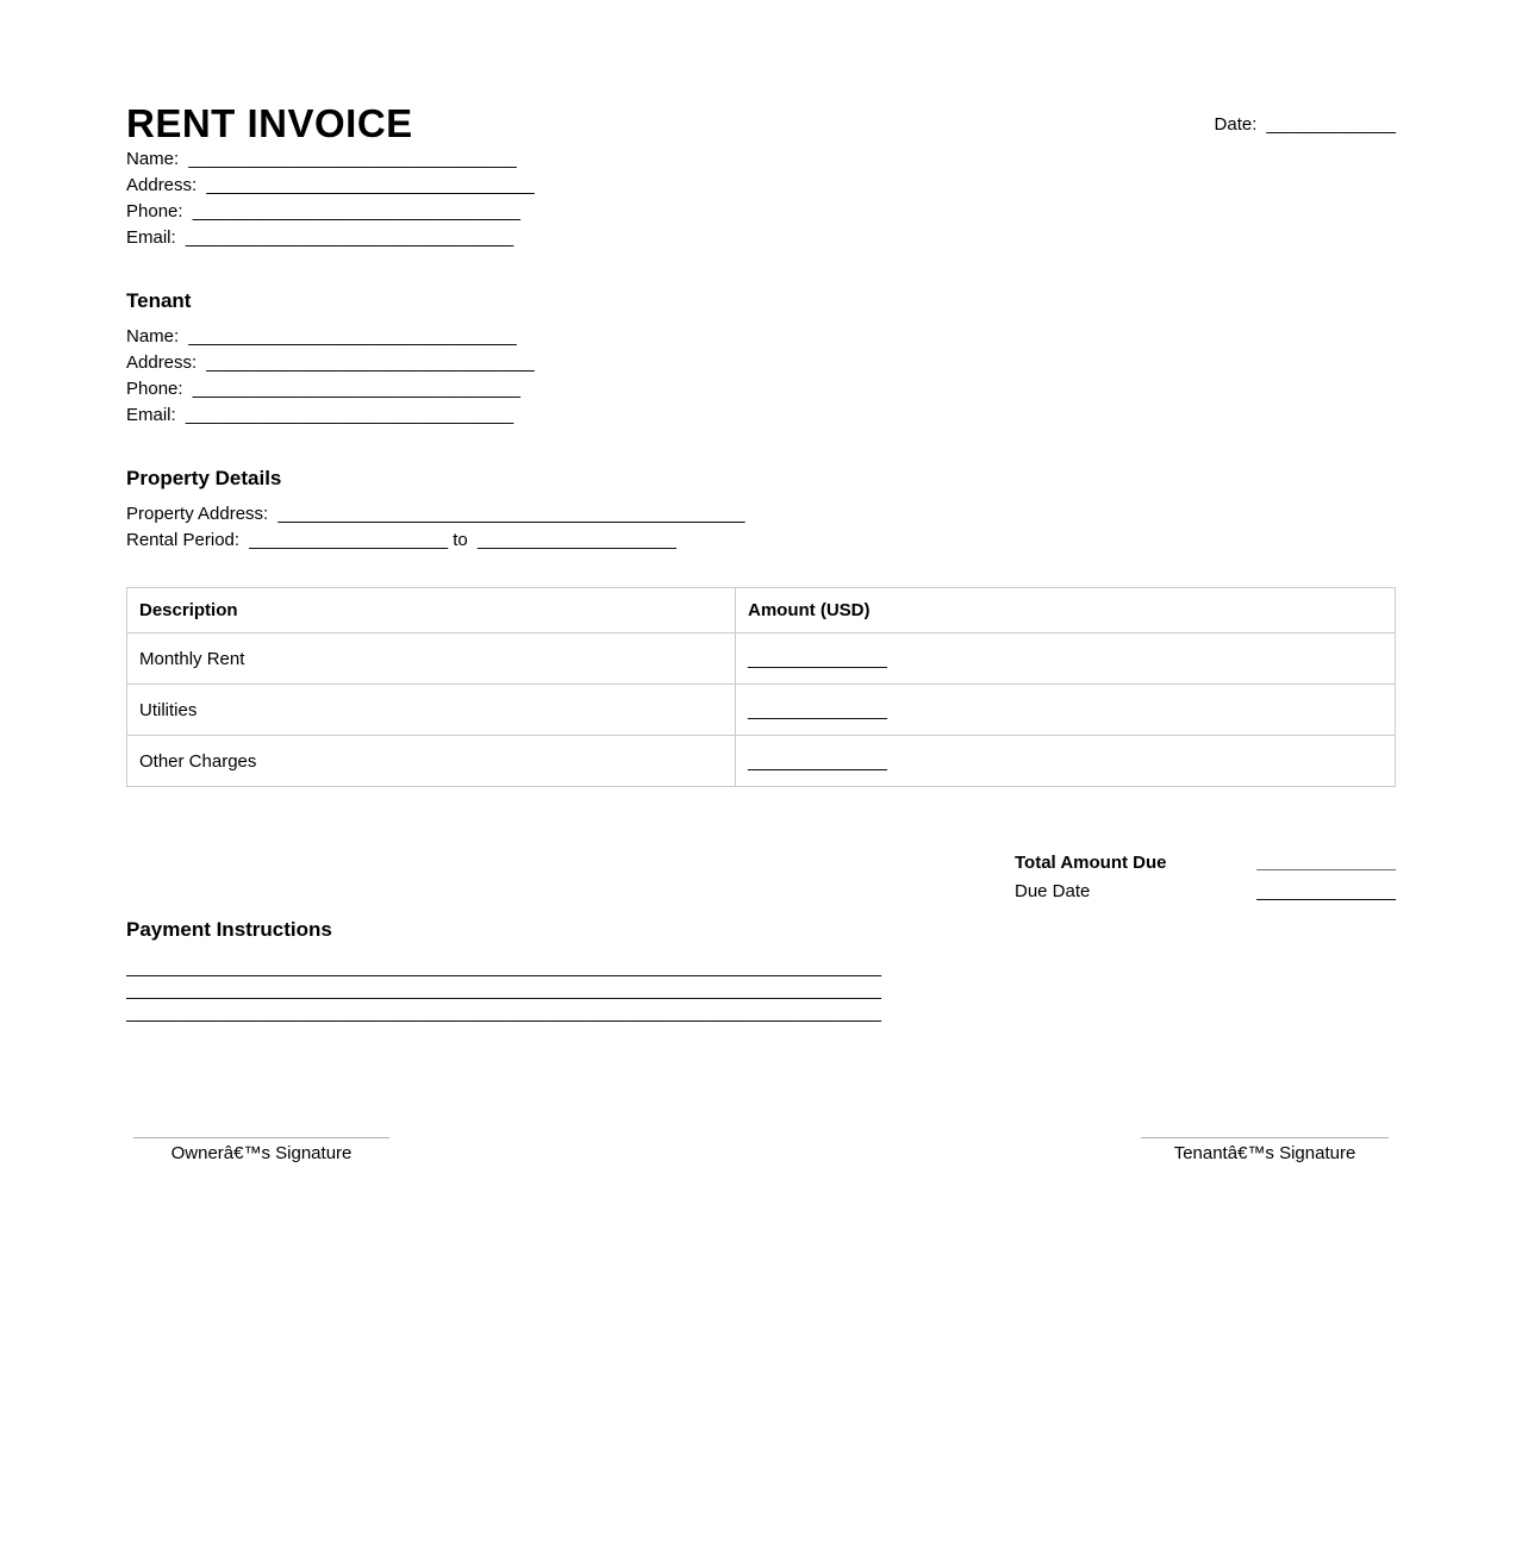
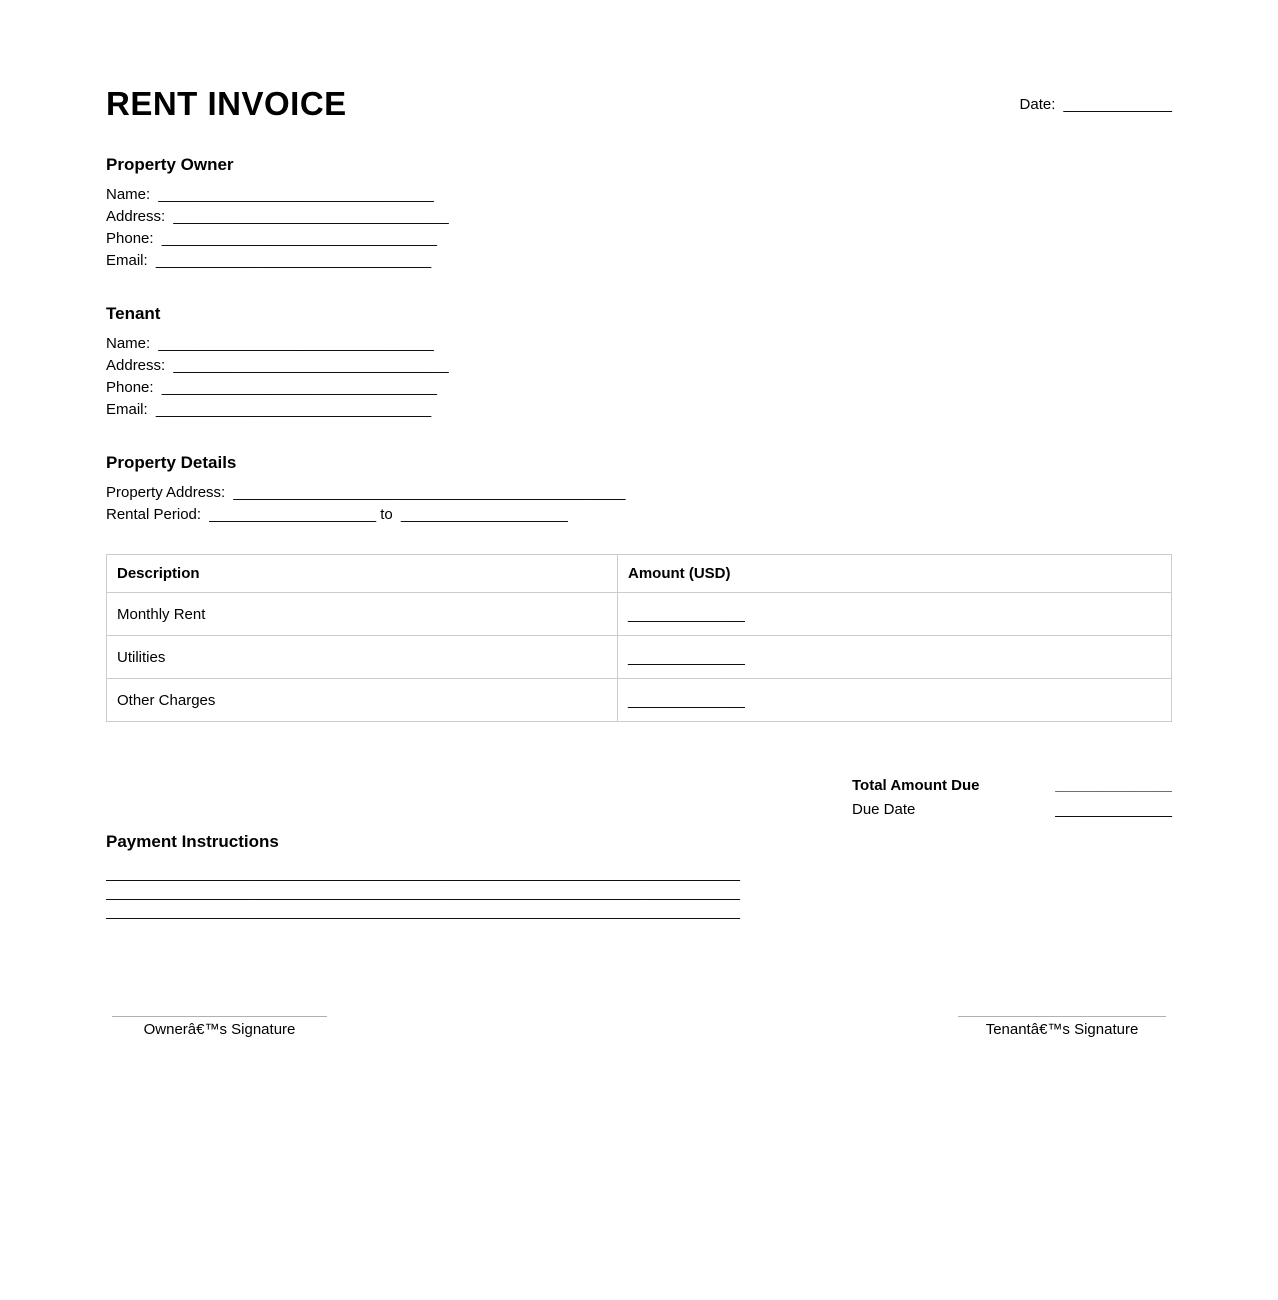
  RENT INVOICE
  Date: _____________
+ Property Owner
  Name: _________________________________
  Address: _________________________________
  Phone: _________________________________
  Email: _________________________________
  Tenant
  Name: _________________________________
  Address: _________________________________
  Phone: _________________________________
  Email: _________________________________
  Property Details
  Property Address: _______________________________________________
  Rental Period: ____________________ to ____________________
  Description	Amount (USD)
  Monthly Rent	______________
  Utilities	______________
  Other Charges	______________
  Total Amount Due
  ______________
  Due Date
  ______________
  Payment Instructions
  ____________________________________________________________________________
  ____________________________________________________________________________
  ____________________________________________________________________________
  Ownerâ€™s Signature
  Tenantâ€™s Signature
